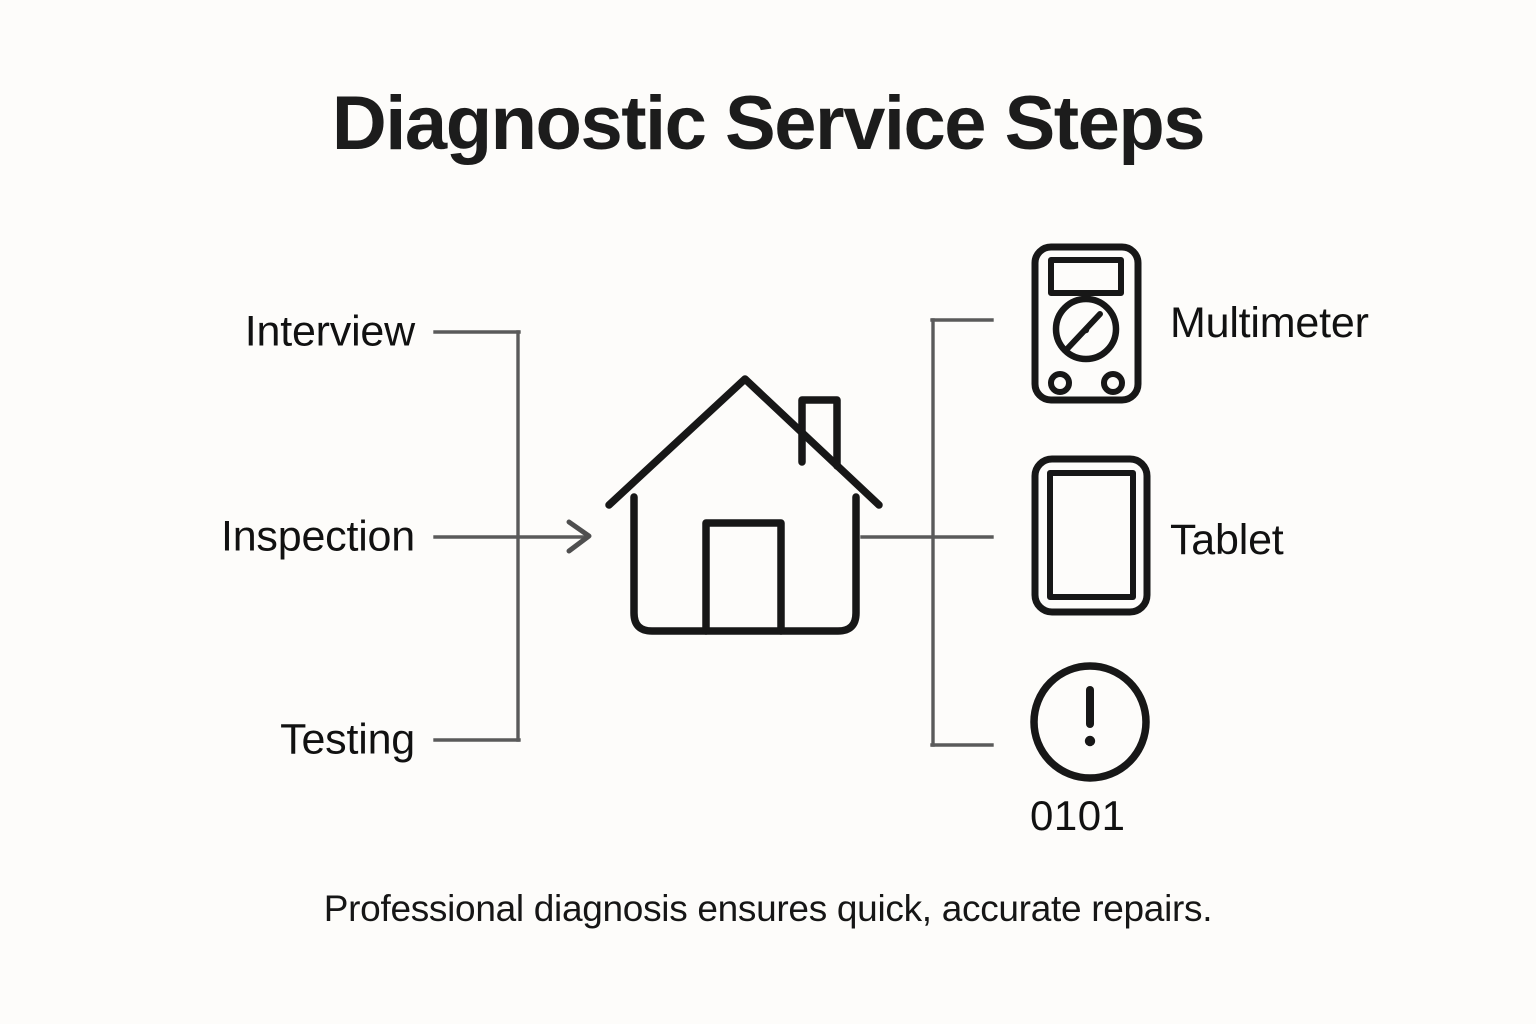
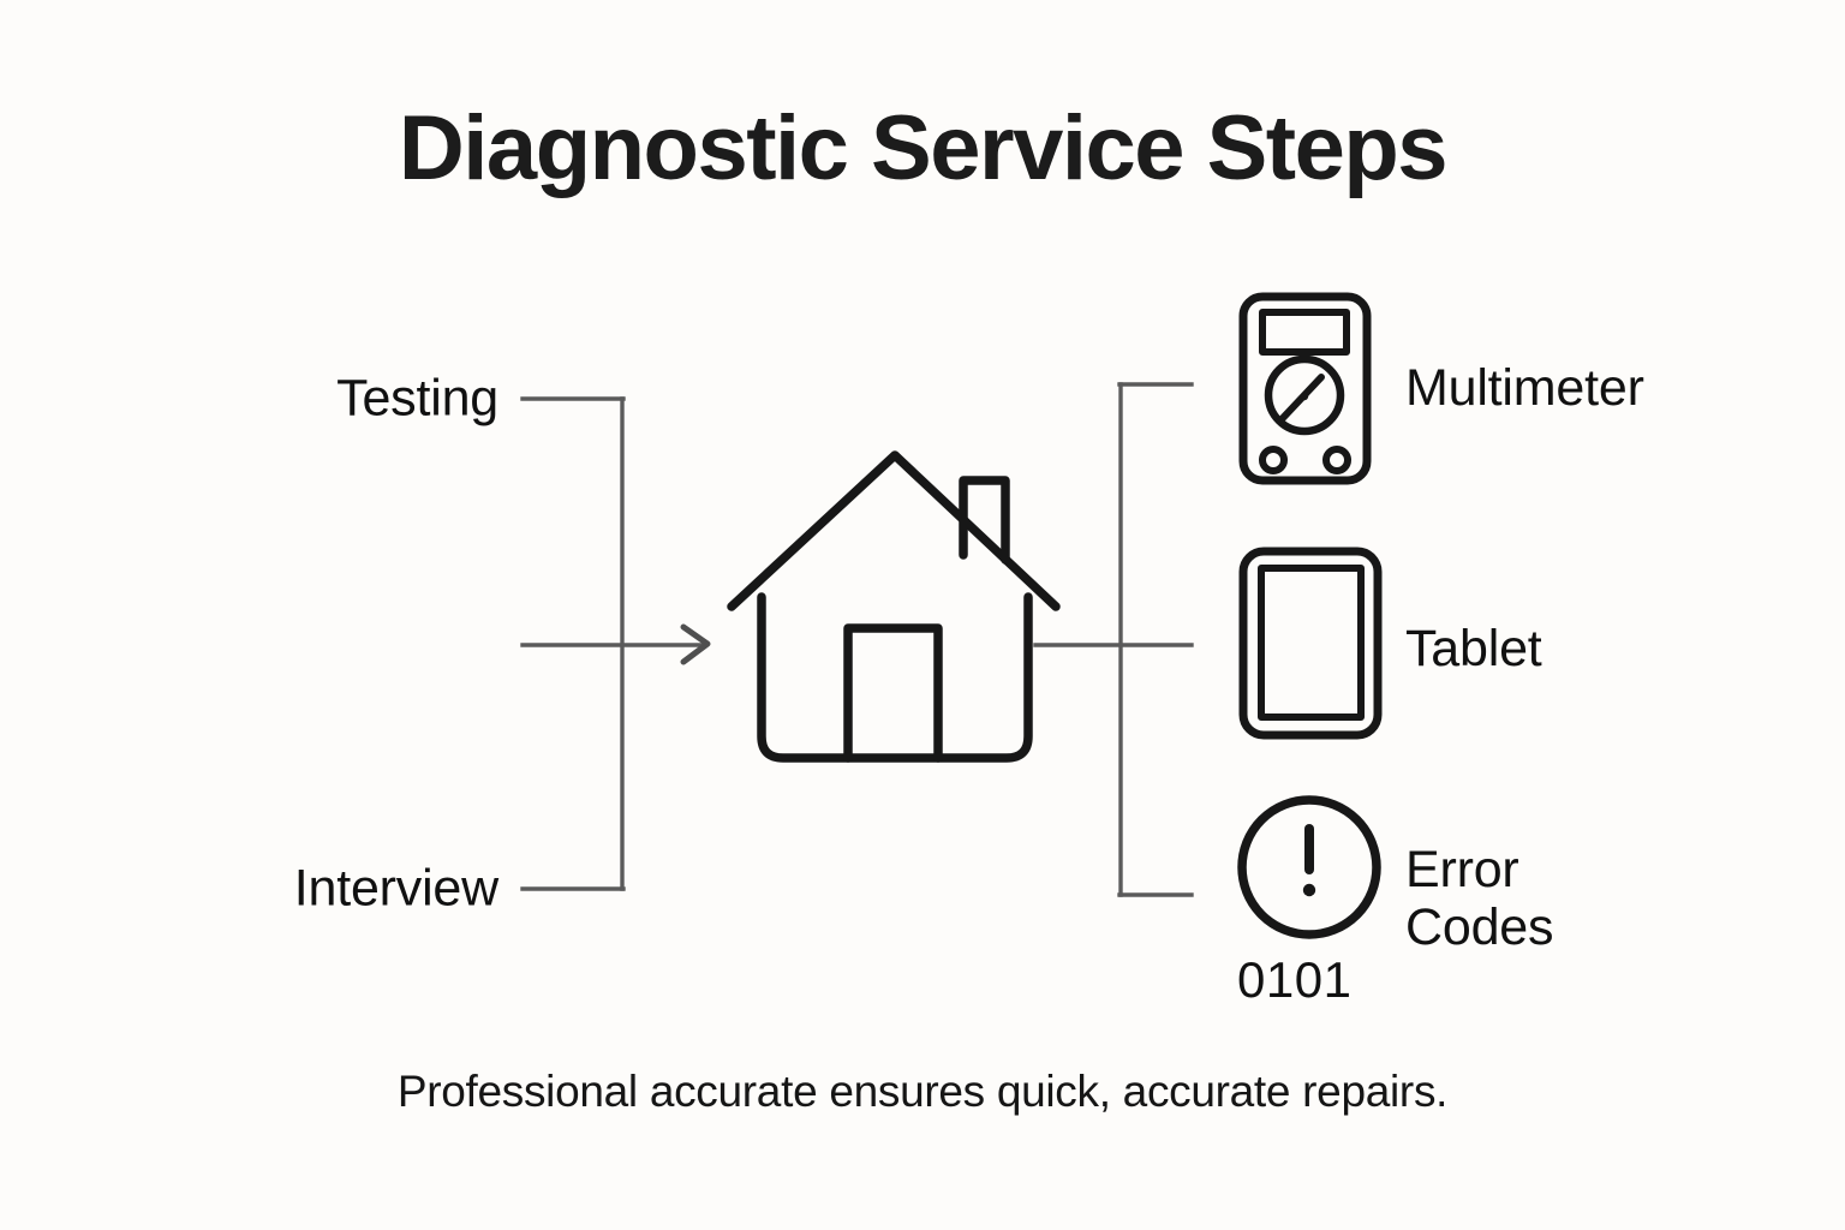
  Diagnostic Service Steps
- Interview
+ Testing
- Inspection
- Testing
+ Interview
  Multimeter
  Tablet
+ Error
+ Codes
  0101
- Professional diagnosis ensures quick, accurate repairs.
+ Professional accurate ensures quick, accurate repairs.
